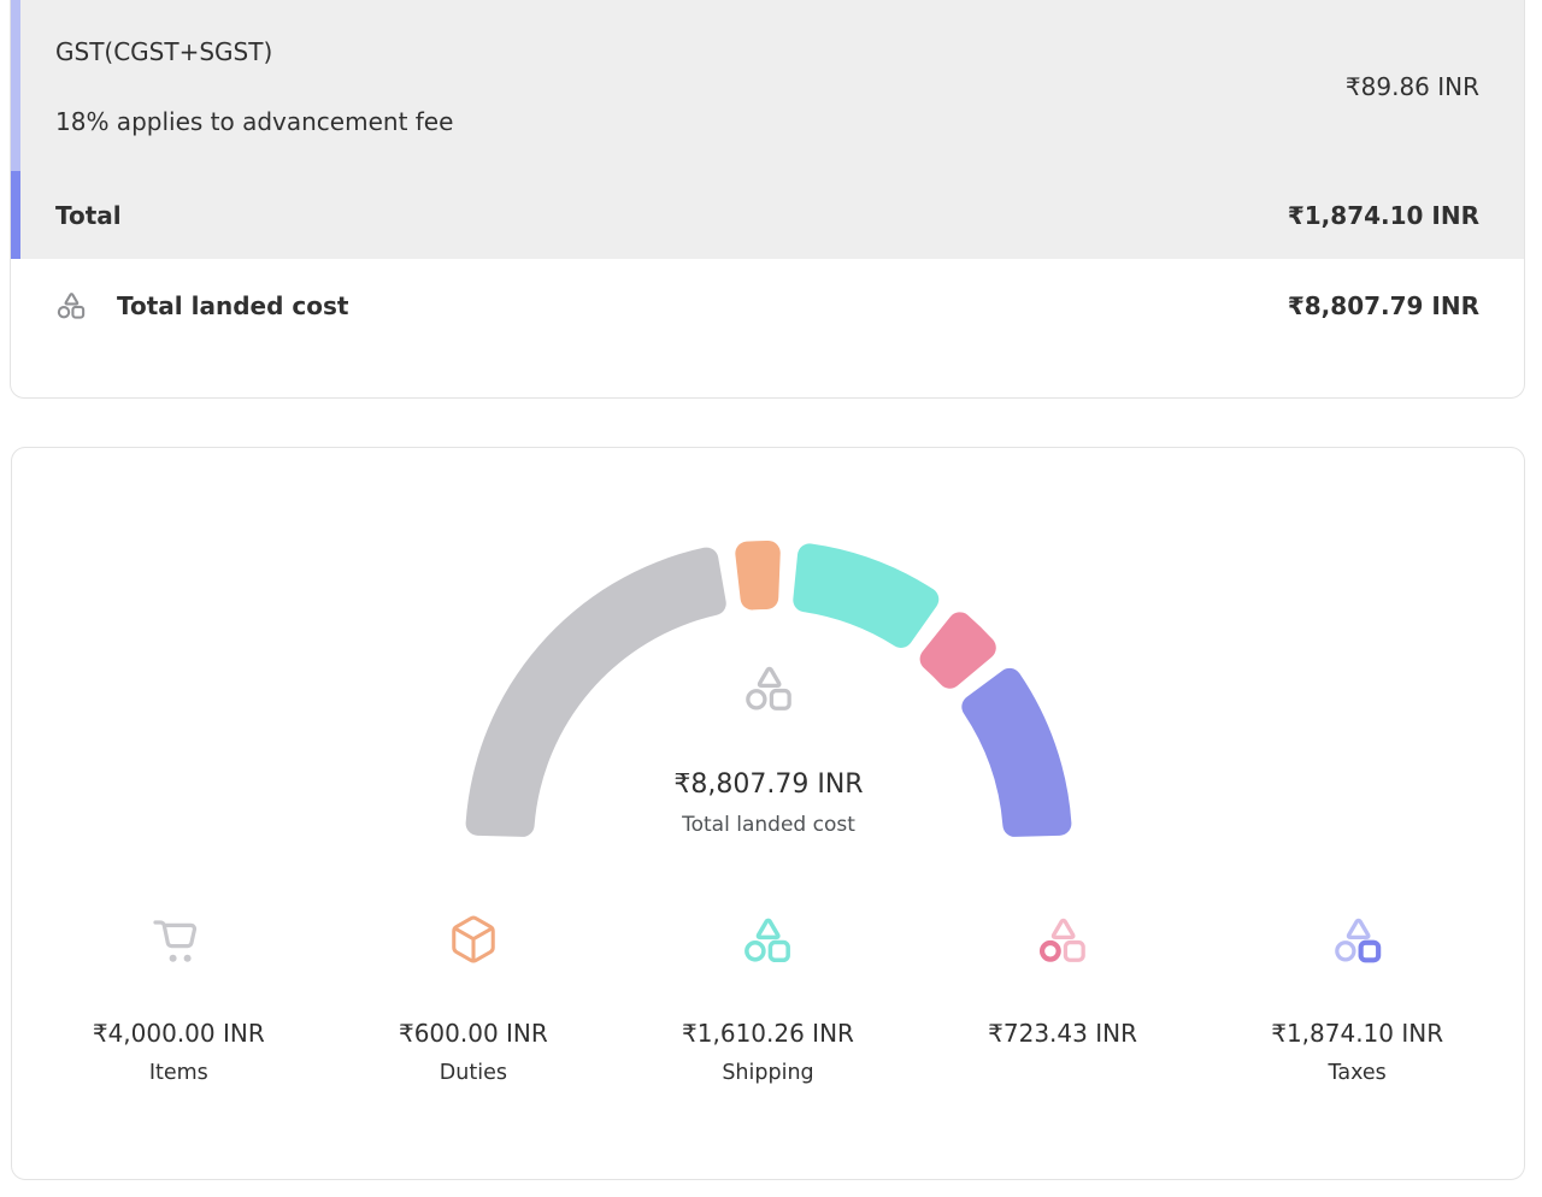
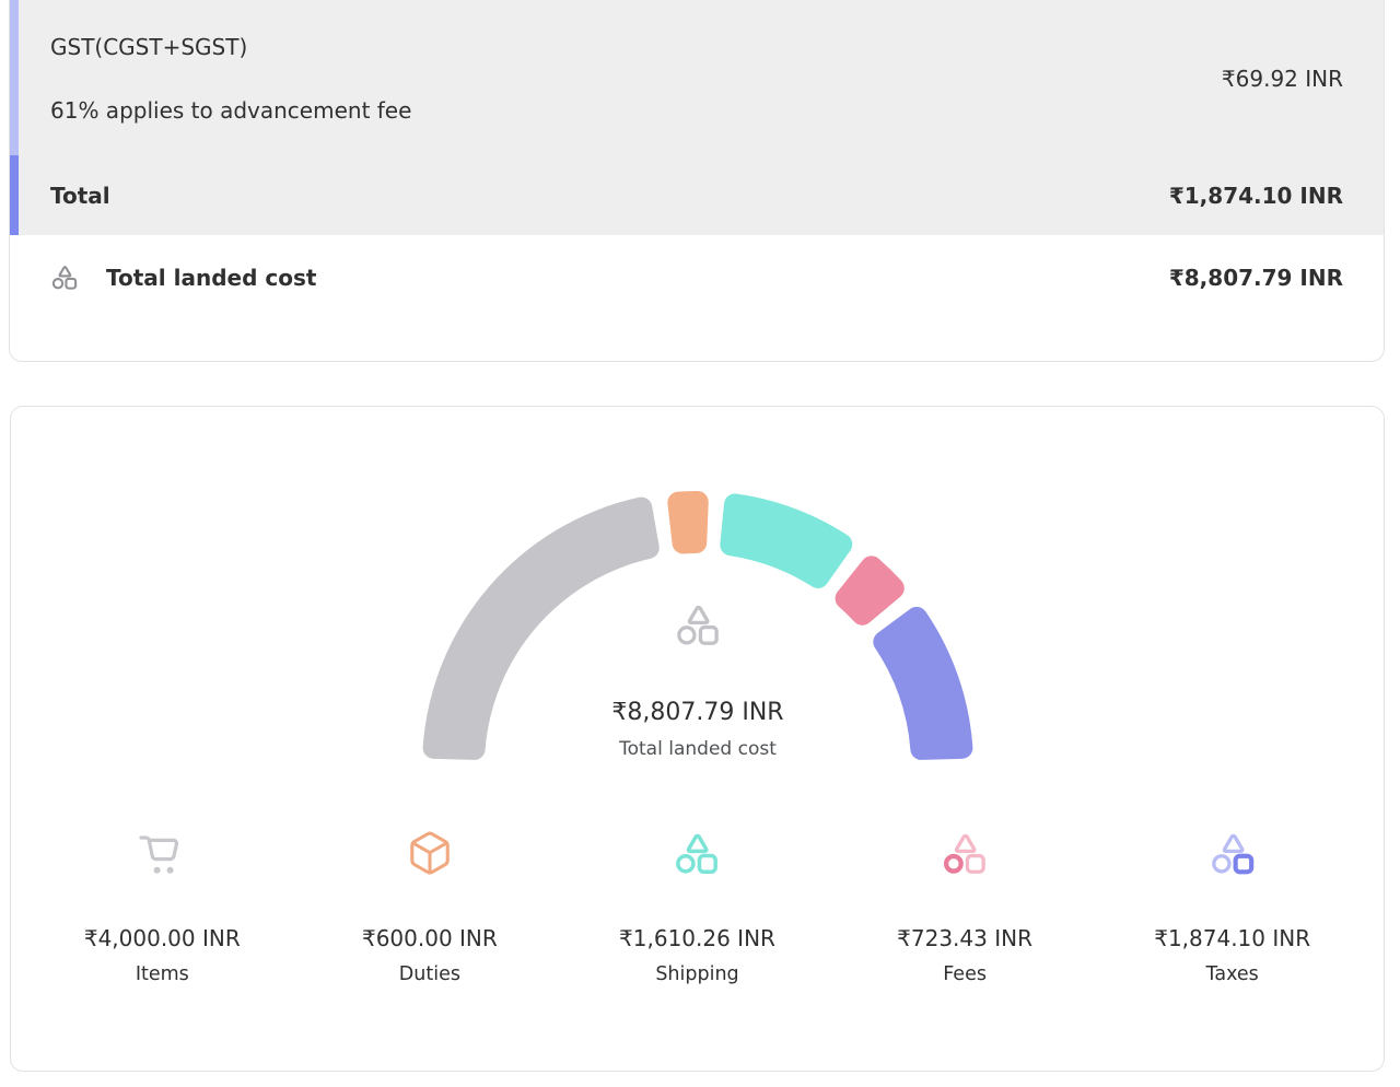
  GST(CGST+SGST)
- 18% applies to advancement fee
+ 61% applies to advancement fee
- ₹89.86 INR
+ ₹69.92 INR
  Total
  ₹1,874.10 INR
  Total landed cost
  ₹8,807.79 INR
  ₹8,807.79 INR
  Total landed cost
  ₹4,000.00 INR
  Items
  ₹600.00 INR
  Duties
  ₹1,610.26 INR
  Shipping
  ₹723.43 INR
+ Fees
  ₹1,874.10 INR
  Taxes
